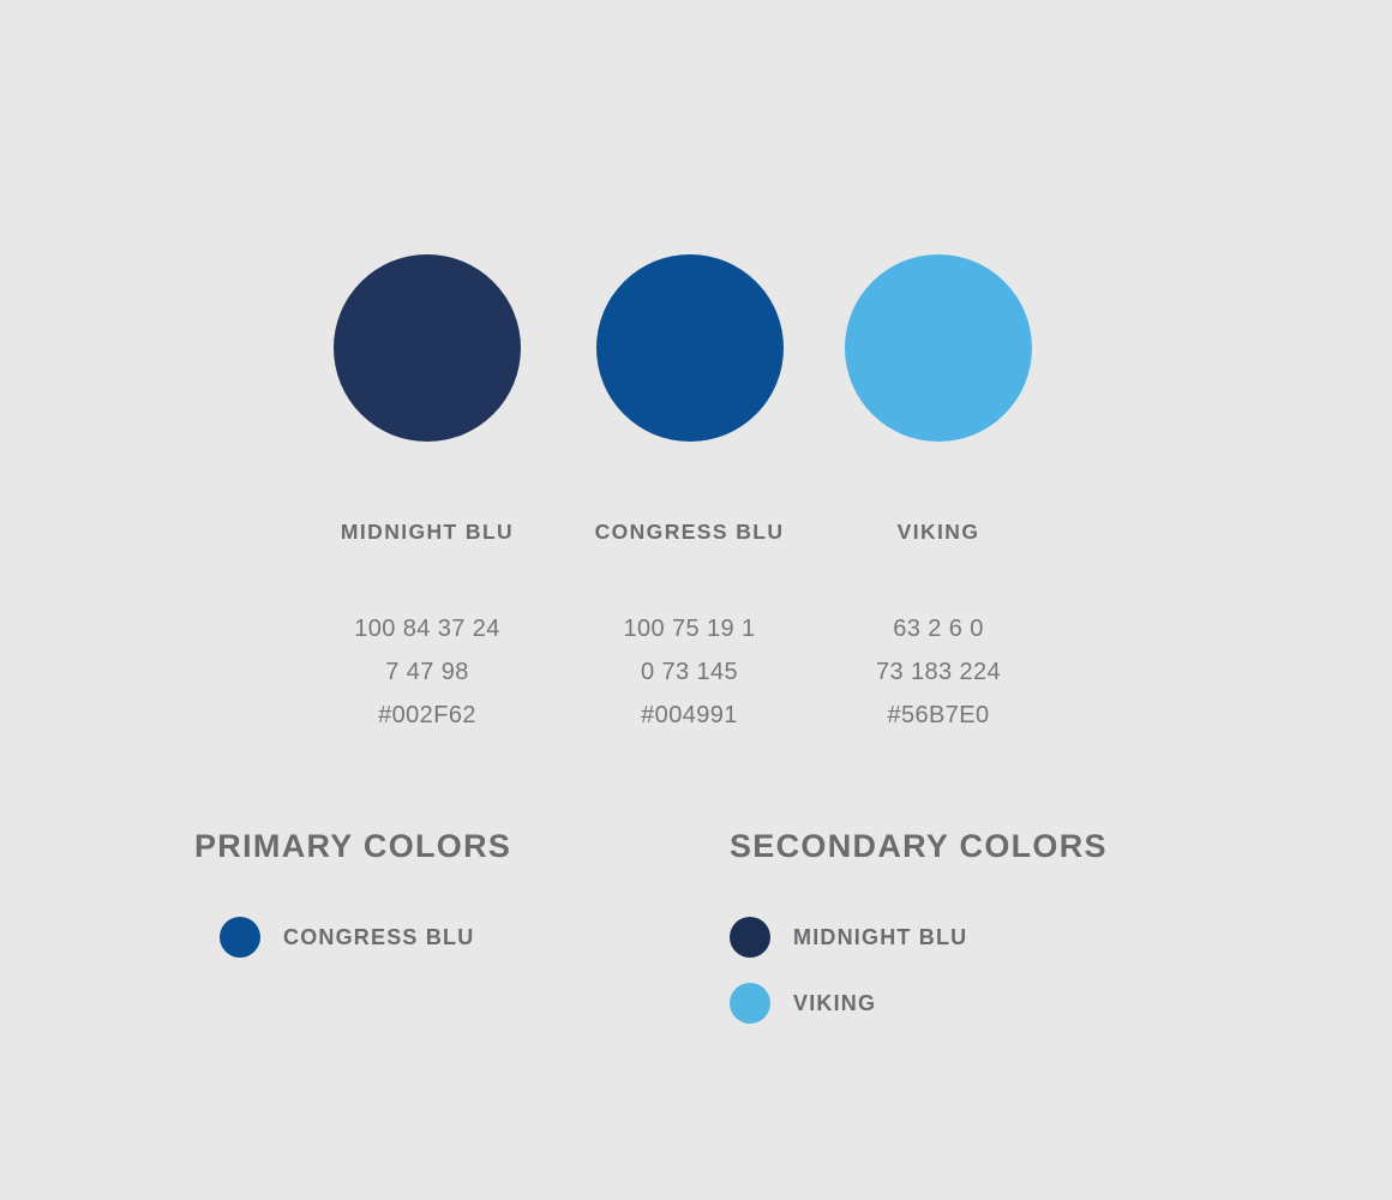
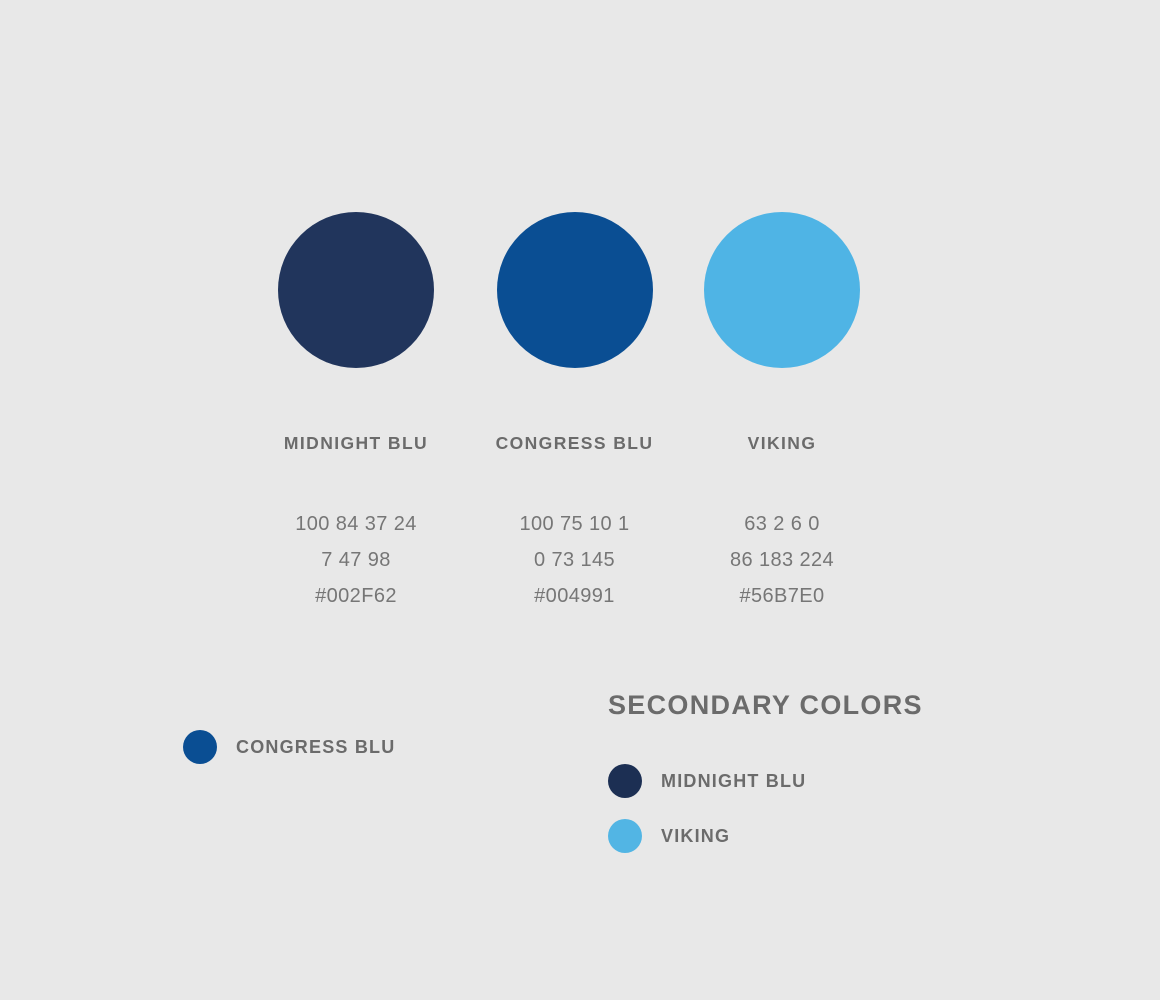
  MIDNIGHT BLU
  100 84 37 24
  7 47 98
  #002F62
  CONGRESS BLU
- 100 75 19 1
+ 100 75 10 1
  0 73 145
  #004991
  VIKING
  63 2 6 0
- 73 183 224
+ 86 183 224
  #56B7E0
- PRIMARY COLORS
  CONGRESS BLU
  SECONDARY COLORS
  MIDNIGHT BLU
  VIKING
